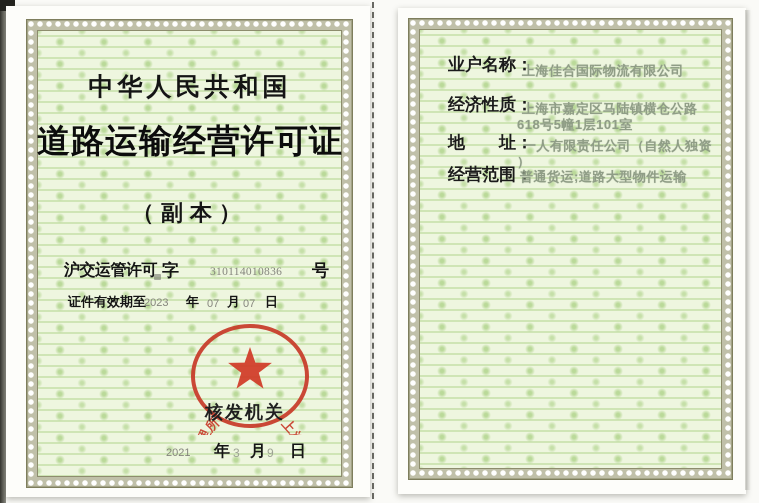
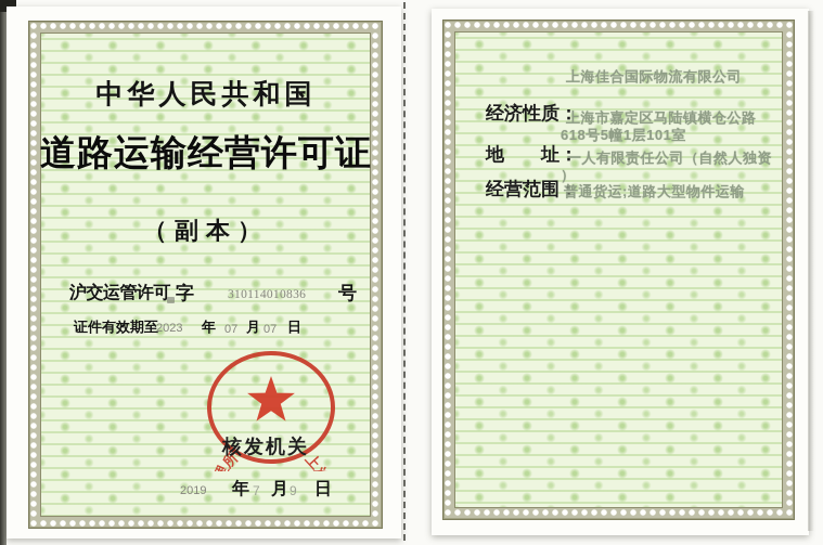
  中华人民共和国
  道路运输经营许可证
  （副本）
  沪交运管许可
  字
  310114010836
  号
  证件有效期至
  2023
  年
  07
  月
  07
  日
  核发机关
- 2021
+ 2019
  年
- 3
+ 7
  月
  9
  日
- 业户名称：
  上海佳合国际物流有限公司
  经济性质：
  上海市嘉定区马陆镇横仓公路
  618号5幢1层101室
  地 址：
  一人有限责任公司（自然人独资
  ）
  经营范围：
  普通货运;道路大型物件运输
